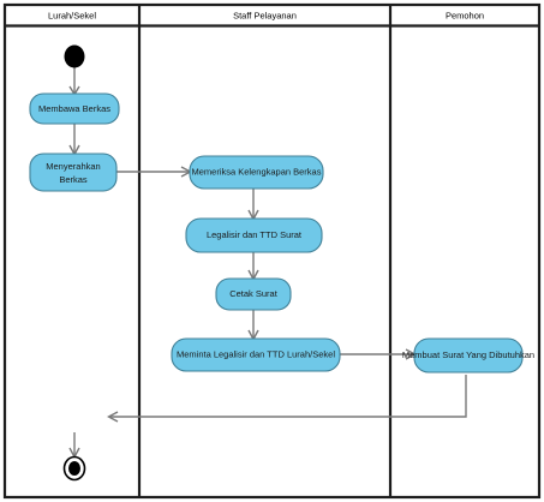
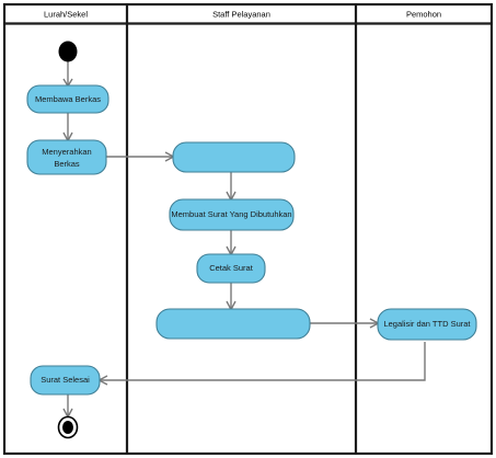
  Lurah/Sekel
  Staff Pelayanan
  Pemohon
  Membawa Berkas
  Menyerahkan
  Berkas
- Memeriksa Kelengkapan Berkas
- Legalisir dan TTD Surat
+ Membuat Surat Yang Dibutuhkan
  Cetak Surat
- Meminta Legalisir dan TTD Lurah/Sekel
- Membuat Surat Yang Dibutuhkan
+ Legalisir dan TTD Surat
+ Surat Selesai
